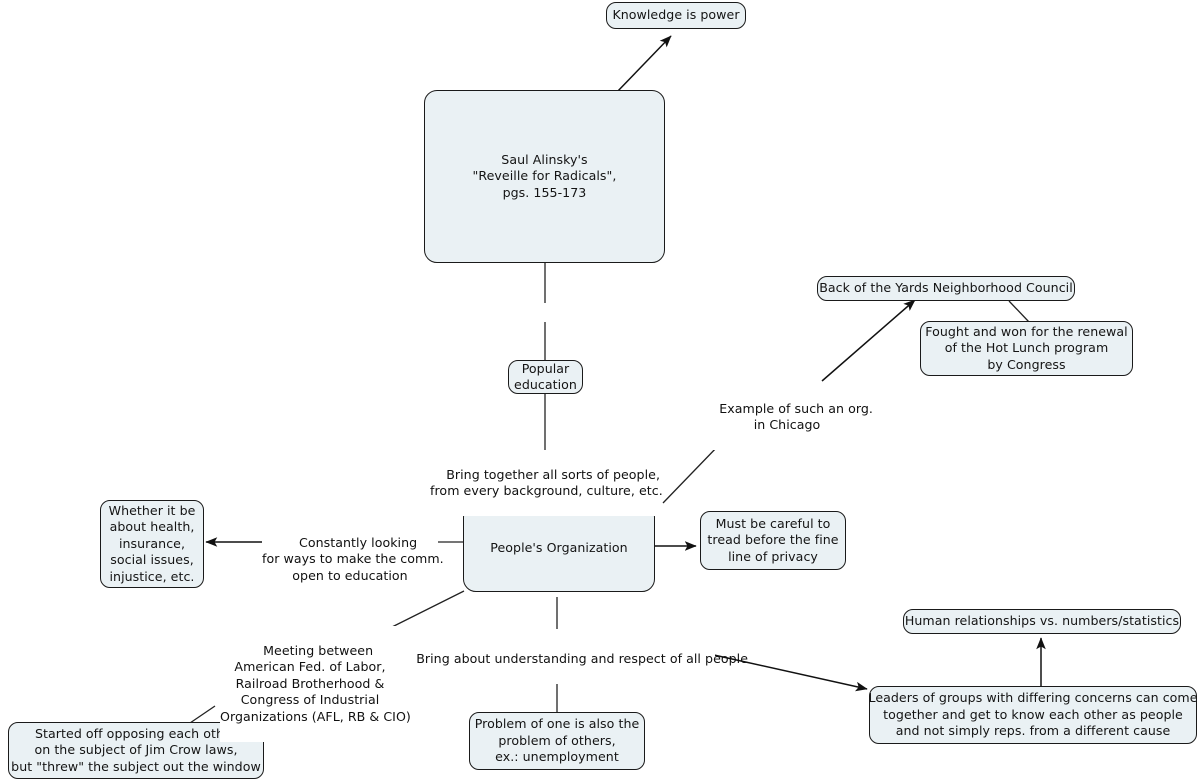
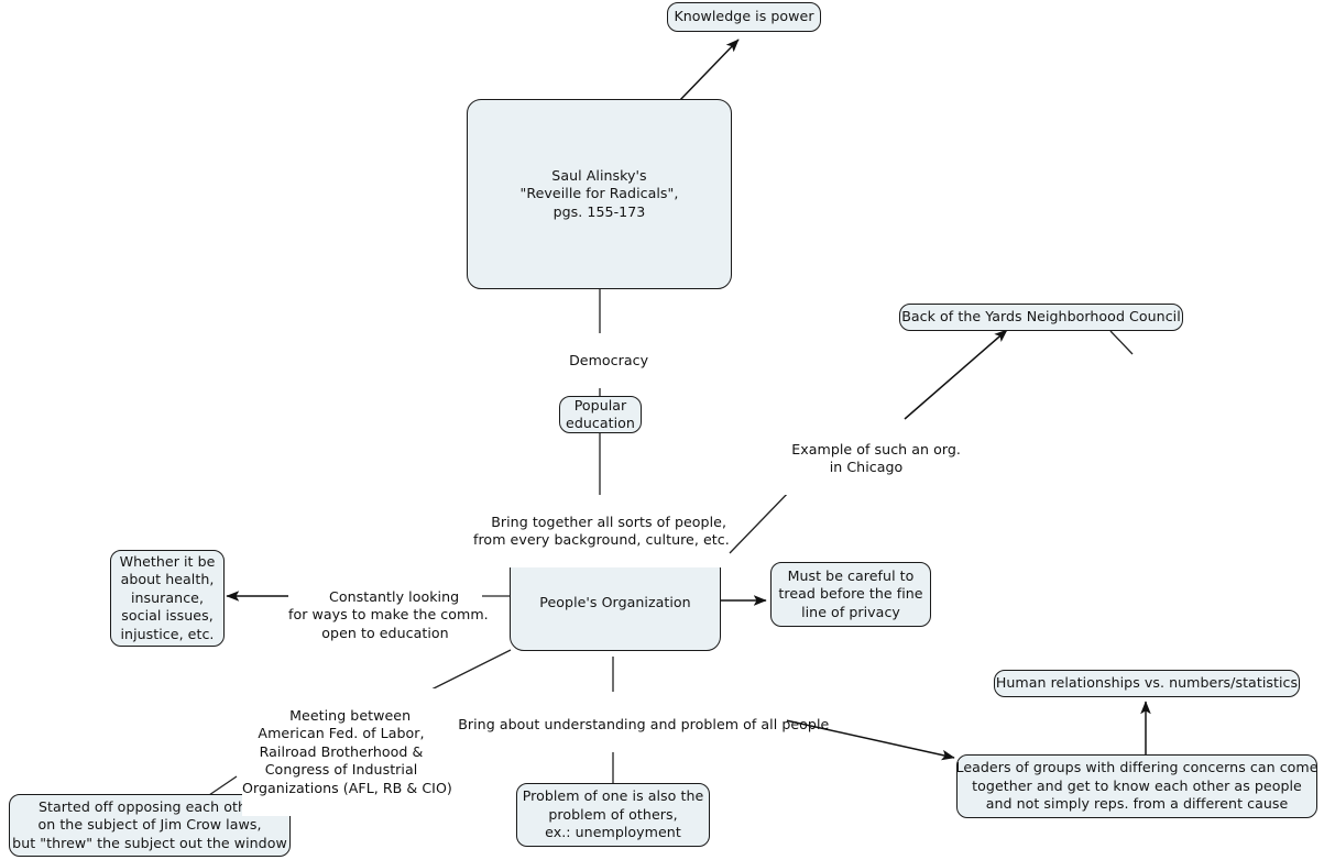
  Knowledge is power
  Saul Alinsky's
  "Reveille for Radicals",
  pgs. 155-173
  Popular
  education
  People's Organization
  Back of the Yards Neighborhood Council
- Fought and won for the renewal
- of the Hot Lunch program
- by Congress
  Whether it be
  about health,
  insurance,
  social issues,
  injustice, etc.
  Must be careful to
  tread before the fine
  line of privacy
  Started off opposing each ot
  on the subject of Jim Crow laws,
  but "threw" the subject out the window
  Problem of one is also the
  problem of others,
  ex.: unemployment
  Leaders of groups with differing concerns can come
  together and get to know each other as people
  and not simply reps. from a different cause
  Human relationships vs. numbers/statistics
+ Democracy
  Bring together all sorts of people,
  from every background, culture, etc.
  Example of such an org.
  in Chicago
  Constantly looking
  for ways to make the comm.
  open to education
  Meeting between
  American Fed. of Labor,
  Railroad Brotherhood &
  Congress of Industrial
  Organizations (AFL, RB & CIO)
- Bring about understanding and respect of all people
+ Bring about understanding and problem of all people
